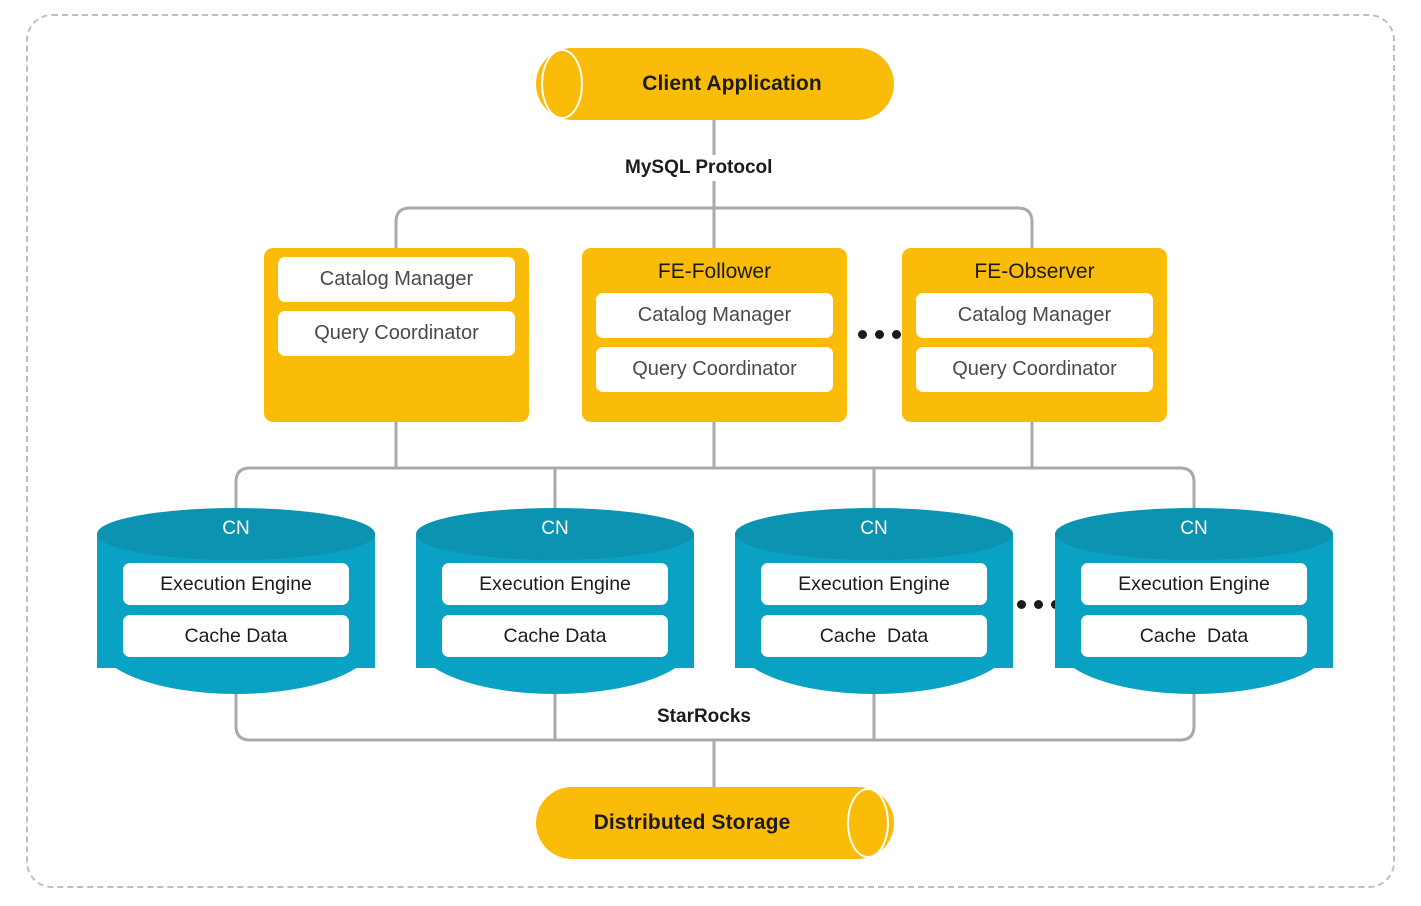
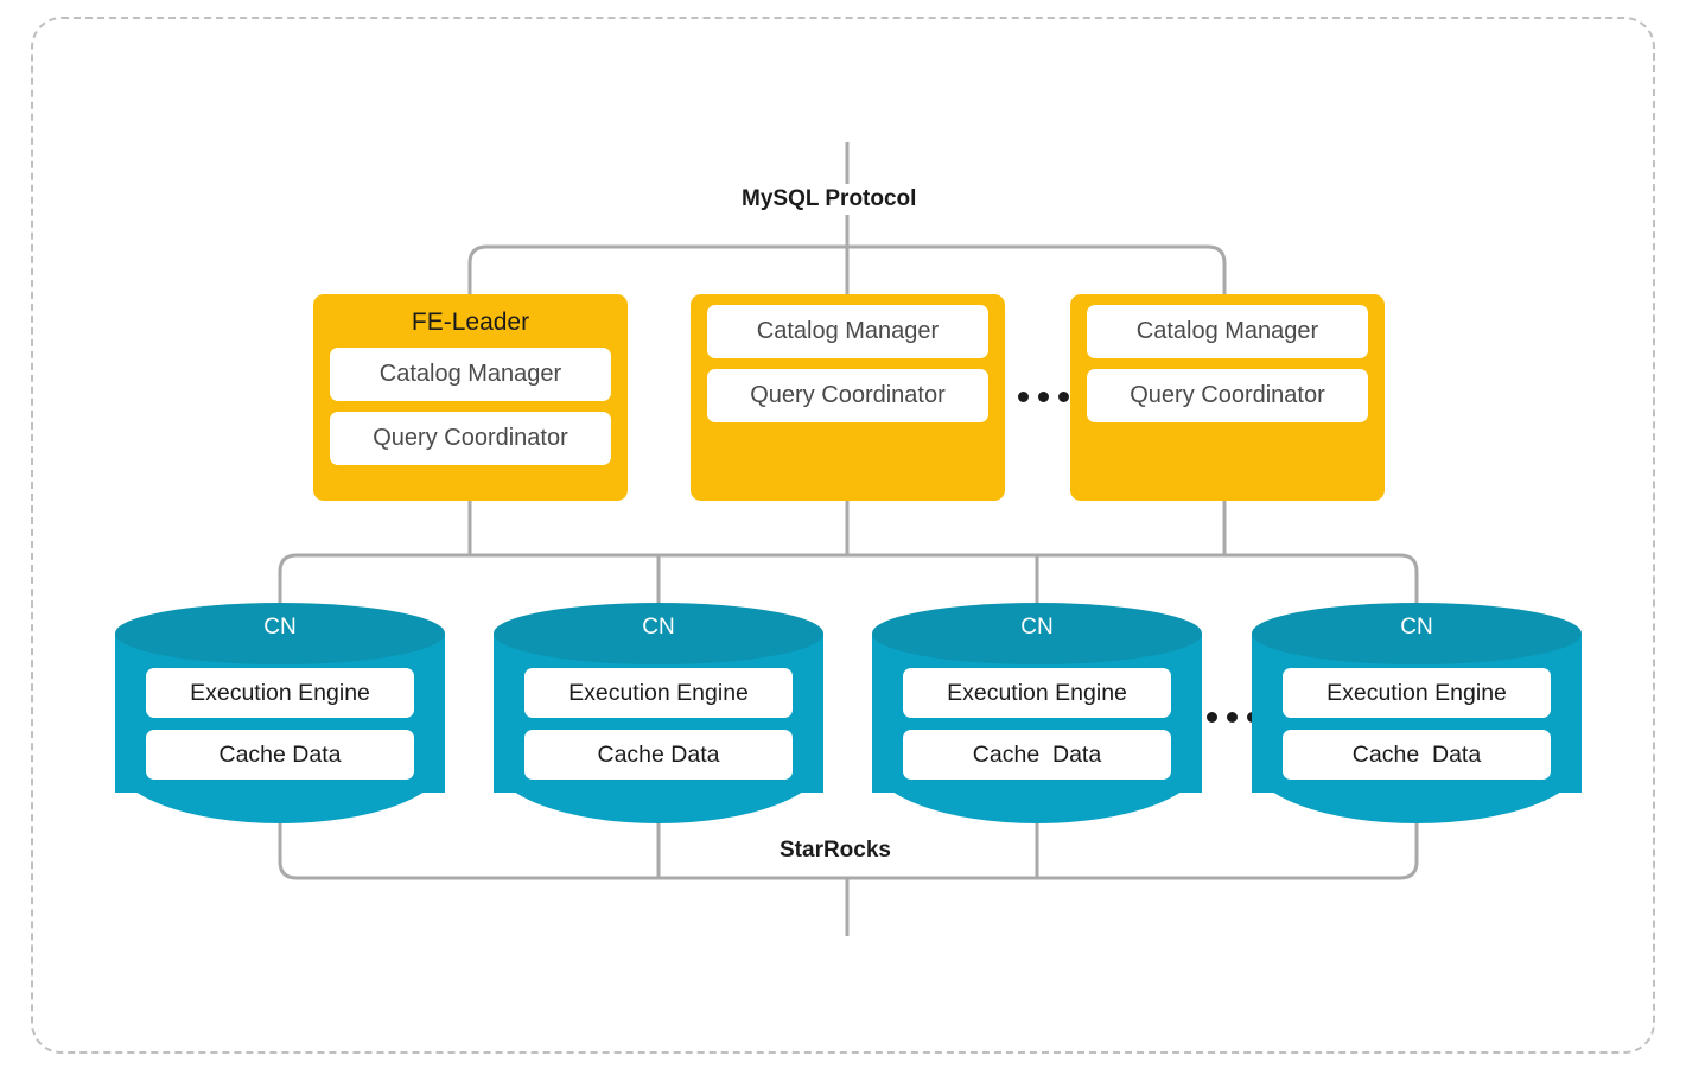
- Client Application
  MySQL Protocol
+ FE-Leader
  Catalog Manager
  Query Coordinator
- FE-Follower
  Catalog Manager
  Query Coordinator
- FE-Observer
  Catalog Manager
  Query Coordinator
  CN
  Execution Engine
  Cache Data
  CN
  Execution Engine
  Cache Data
  CN
  Execution Engine
  Cache Data
  CN
  Execution Engine
  Cache Data
  StarRocks
- Distributed Storage
